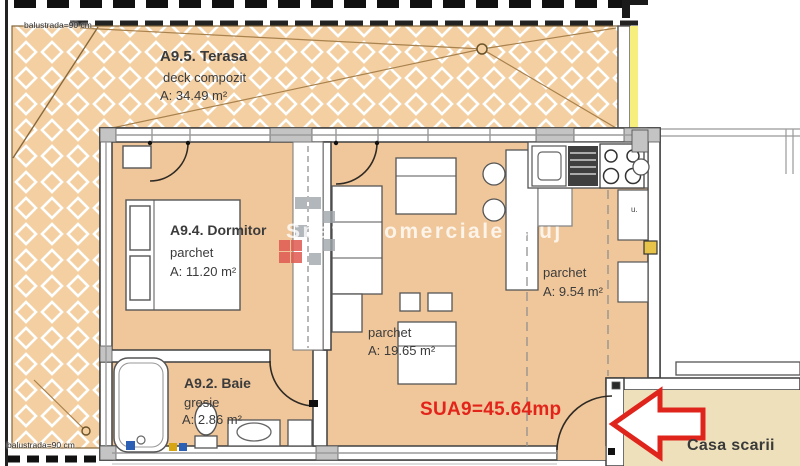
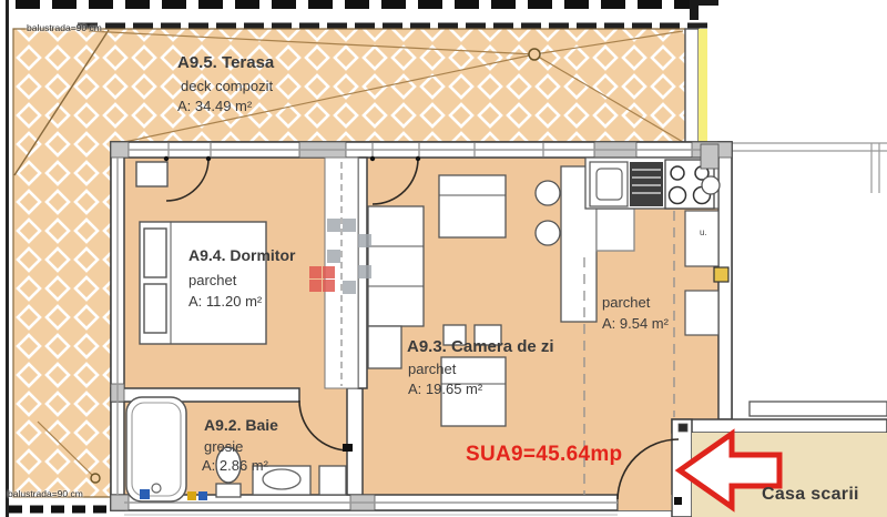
- Spatii Comerciale Cluj
  A9.5. Terasa
  deck compozit
  A: 34.49 m²
  A9.4. Dormitor
  parchet
  A: 11.20 m²
+ A9.3. Camera de zi
  parchet
  A: 19.65 m²
  parchet
  A: 9.54 m²
  A9.2. Baie
  gresie
  A: 2.86 m²
  SUA9=45.64mp
  Casa scarii
  balustrada=90 cm
  balustrada=90 cm
  u.
